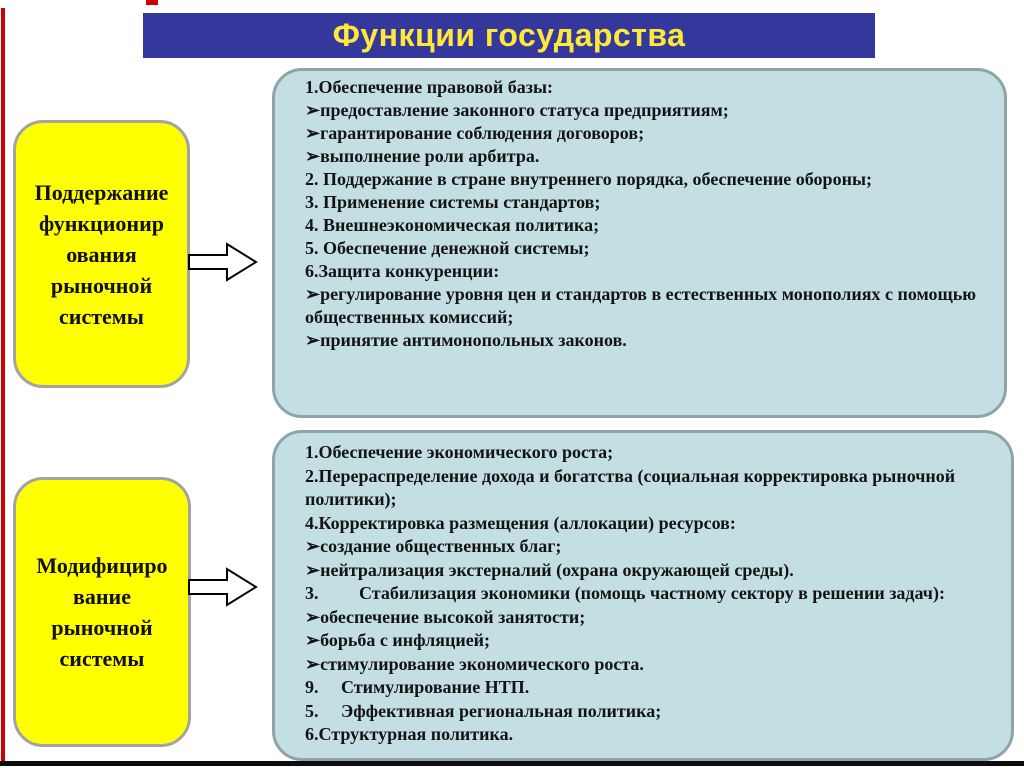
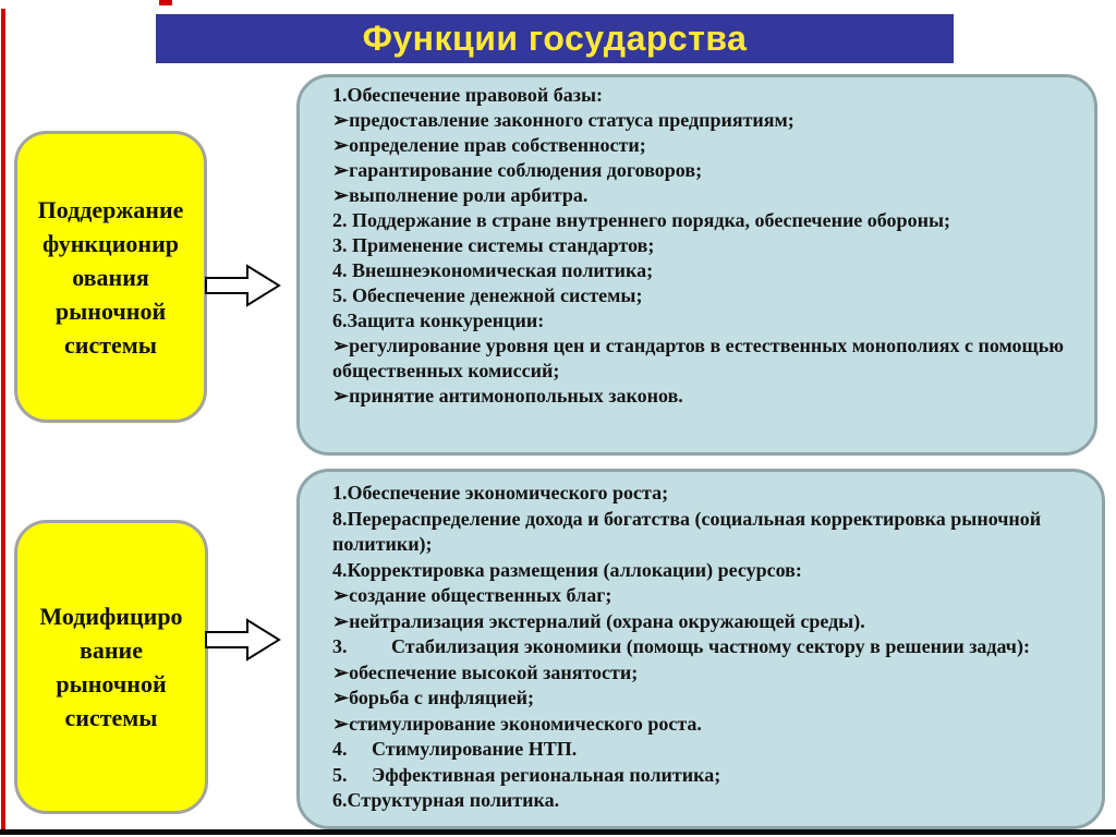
  Функции государства
  Поддержание
  функционир
  ования
  рыночной
  системы
  Модифициро
  вание
  рыночной
  системы
  1.Обеспечение правовой базы:
  ➢предоставление законного статуса предприятиям;
+ ➢определение прав собственности;
  ➢гарантирование соблюдения договоров;
  ➢выполнение роли арбитра.
  2. Поддержание в стране внутреннего порядка, обеспечение обороны;
  3. Применение системы стандартов;
  4. Внешнеэкономическая политика;
  5. Обеспечение денежной системы;
  6.Защита конкуренции:
  ➢регулирование уровня цен и стандартов в естественных монополиях с помощью общественных комиссий;
  ➢принятие антимонопольных законов.
  1.Обеспечение экономического роста;
- 2.Перераспределение дохода и богатства (социальная корректировка рыночной политики);
+ 8.Перераспределение дохода и богатства (социальная корректировка рыночной политики);
  4.Корректировка размещения (аллокации) ресурсов:
  ➢создание общественных благ;
  ➢нейтрализация экстерналий (охрана окружающей среды).
  3. Стабилизация экономики (помощь частному сектору в решении задач):
  ➢обеспечение высокой занятости;
  ➢борьба с инфляцией;
  ➢стимулирование экономического роста.
- 9. Стимулирование НТП.
+ 4. Стимулирование НТП.
  5. Эффективная региональная политика;
  6.Структурная политика.
